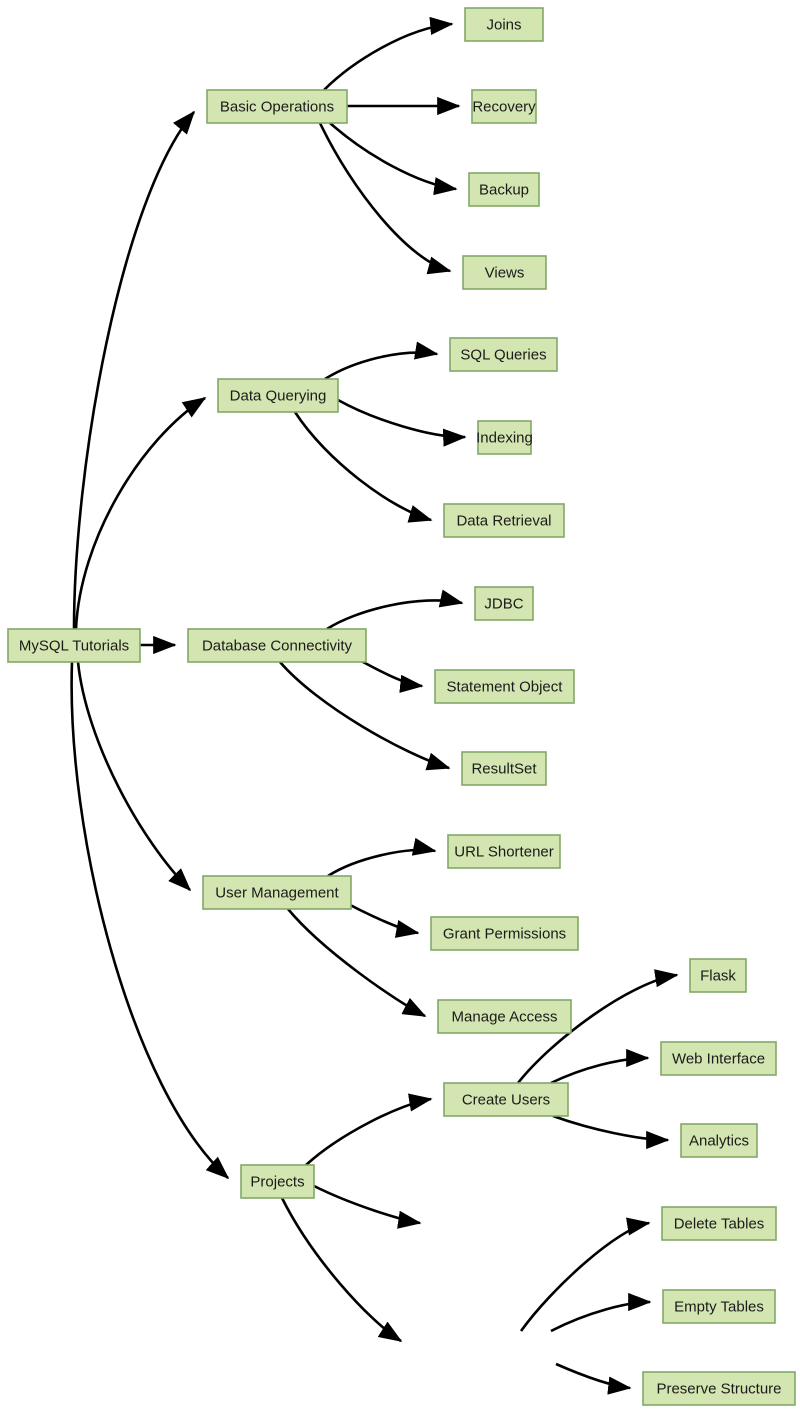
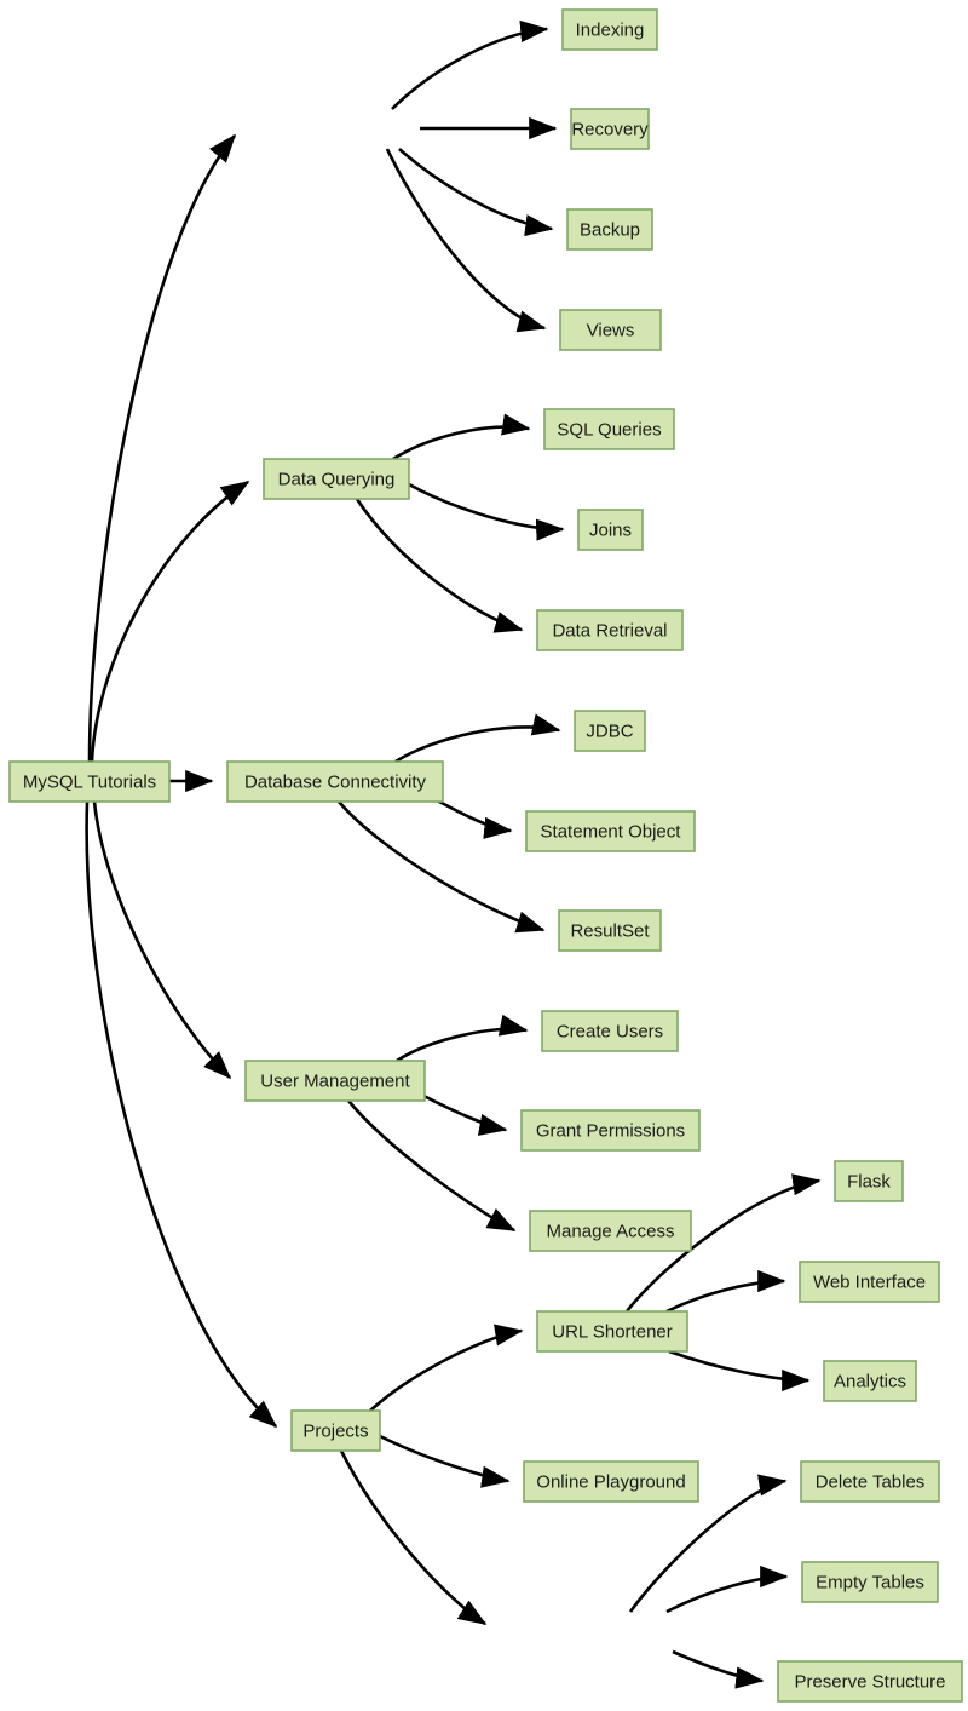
  MySQL Tutorials
- Basic Operations
- Joins
+ Indexing
  Recovery
  Backup
  Views
  Data Querying
  SQL Queries
- Indexing
+ Joins
  Data Retrieval
  Database Connectivity
  JDBC
  Statement Object
  ResultSet
  User Management
- URL Shortener
+ Create Users
  Grant Permissions
  Manage Access
  Projects
- Create Users
+ URL Shortener
  Flask
  Web Interface
  Analytics
+ Online Playground
  Delete Tables
  Empty Tables
  Preserve Structure
